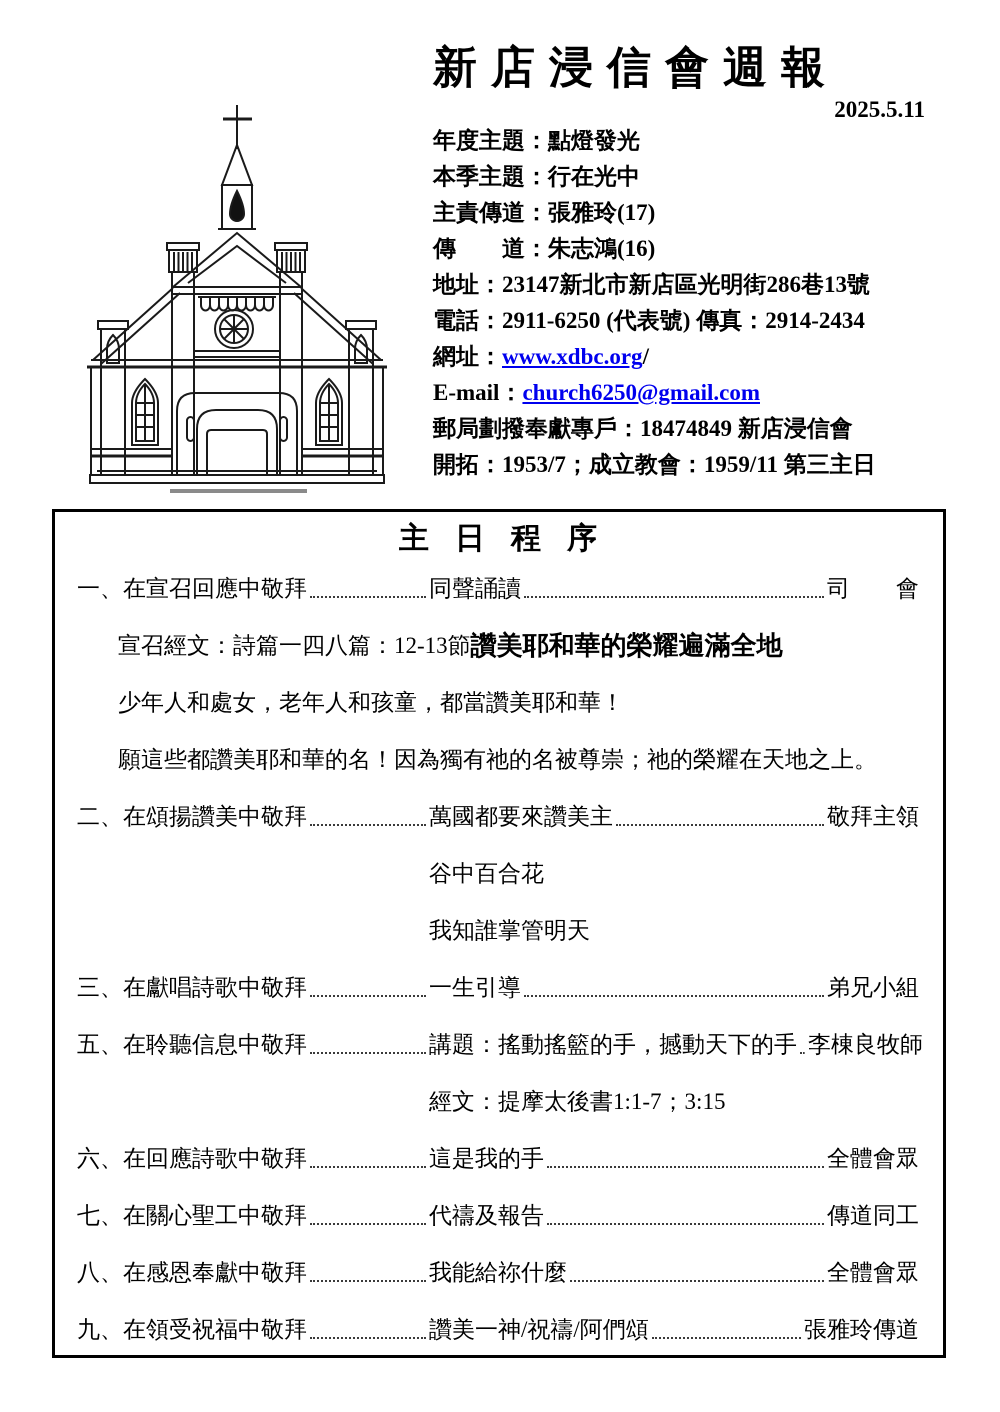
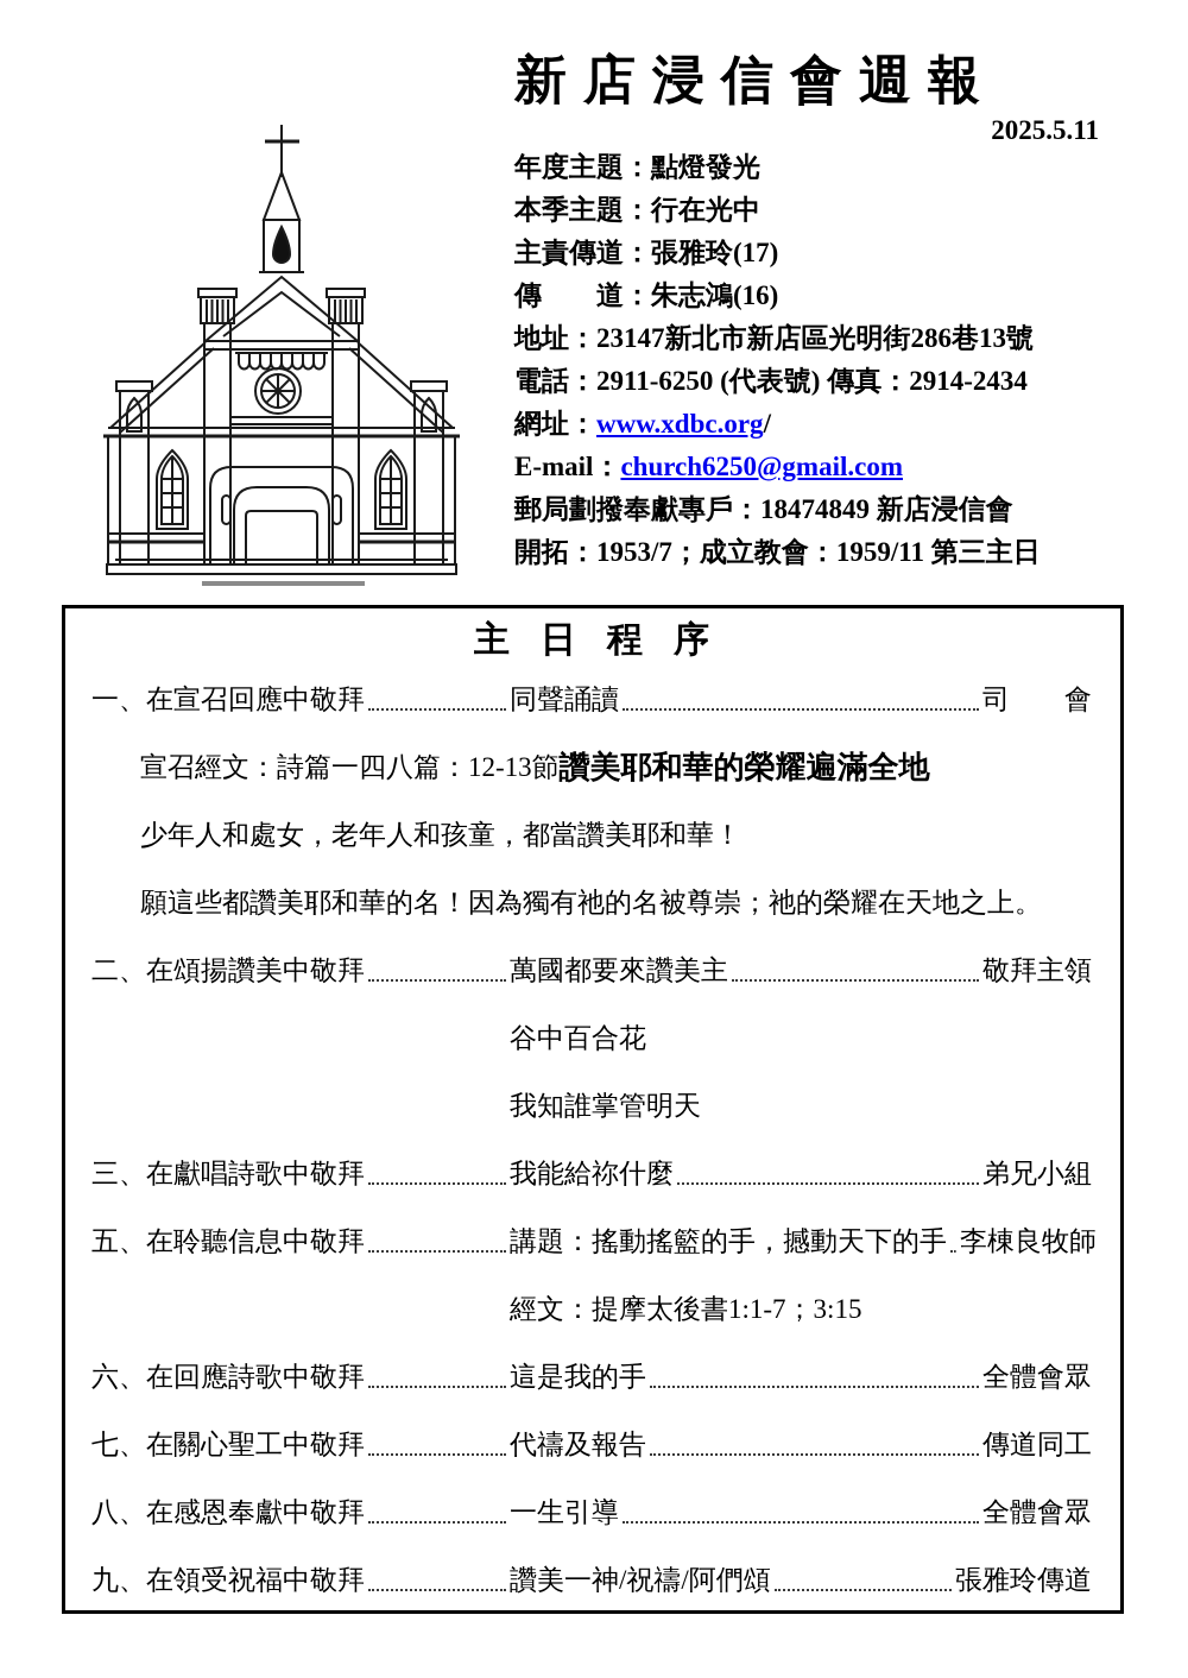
  新店浸信會週報
  2025.5.11
  年度主題：點燈發光
  本季主題：行在光中
  主責傳道：張雅玲(17)
  傳 道：朱志鴻(16)
  地址：23147新北市新店區光明街286巷13號
  電話：2911-6250 (代表號) 傳真：2914-2434
  網址：www.xdbc.org/
  E-mail：church6250@gmail.com
  郵局劃撥奉獻專戶：18474849 新店浸信會
  開拓：1953/7；成立教會：1959/11 第三主日
  主日程序
  一、在宣召回應中敬拜
  同聲誦讀
  司 會
  宣召經文：詩篇一四八篇：12-13節
  讚美耶和華的榮耀遍滿全地
  少年人和處女，老年人和孩童，都當讚美耶和華！
  願這些都讚美耶和華的名！因為獨有祂的名被尊崇；祂的榮耀在天地之上。
  二、在頌揚讚美中敬拜
  萬國都要來讚美主
  敬拜主領
  谷中百合花
  我知誰掌管明天
  三、在獻唱詩歌中敬拜
- 一生引導
+ 我能給祢什麼
  弟兄小組
  五、在聆聽信息中敬拜
  講題：搖動搖籃的手，撼動天下的手
  李棟良牧師
  經文：提摩太後書1:1-7；3:15
  六、在回應詩歌中敬拜
  這是我的手
  全體會眾
  七、在關心聖工中敬拜
  代禱及報告
  傳道同工
  八、在感恩奉獻中敬拜
- 我能給祢什麼
+ 一生引導
  全體會眾
  九、在領受祝福中敬拜
  讚美一神/祝禱/阿們頌
  張雅玲傳道
